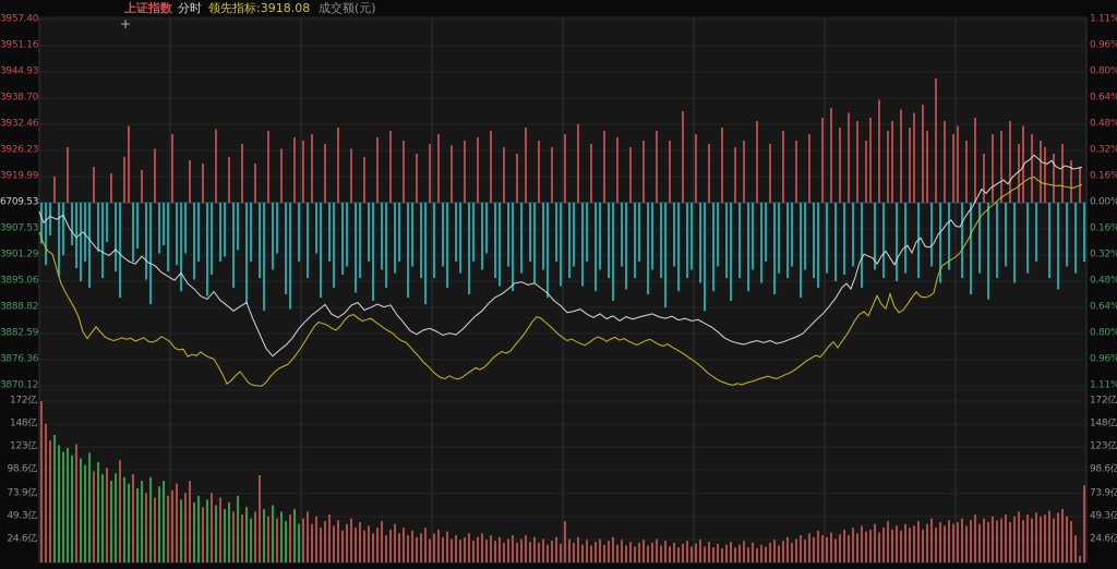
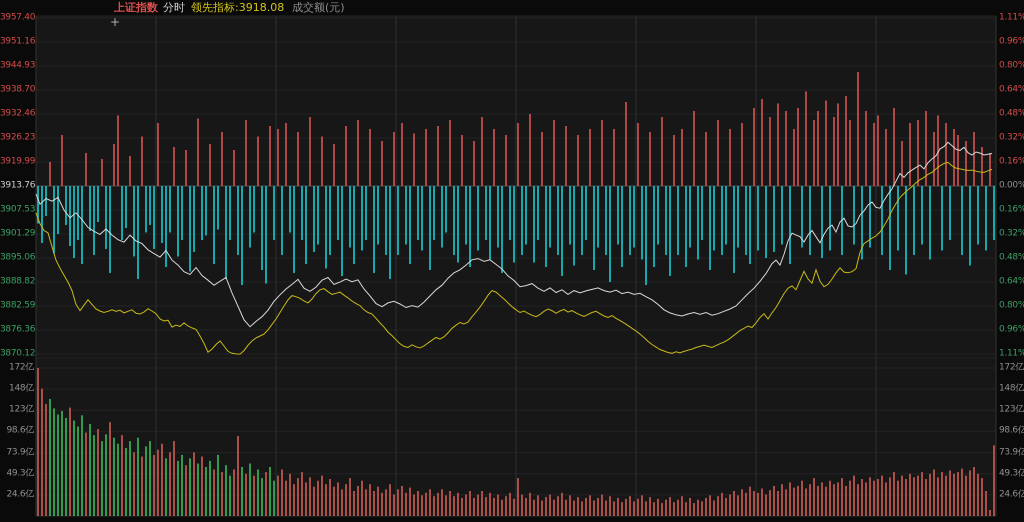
  上证指数
  分时
  领先指标:3918.08
  成交额(元)
  3957.40
  3951.16
  3944.93
  3938.70
  3932.46
  3926.23
  3919.99
- 6709.53
+ 3913.76
  3907.53
  3901.29
  3895.06
  3888.82
  3882.59
  3876.36
  3870.12
  1.11%
  0.96%
  0.80%
  0.64%
  0.48%
  0.32%
  0.16%
  0.00%
  0.16%
  0.32%
  0.48%
  0.64%
  0.80%
  0.96%
  1.11%
  172亿
  148亿
  123亿
  98.6亿
  73.9亿
  49.3亿
  24.6亿
  172亿
  148亿
  123亿
  98.6亿
  73.9亿
  49.3亿
  24.6亿
  +
